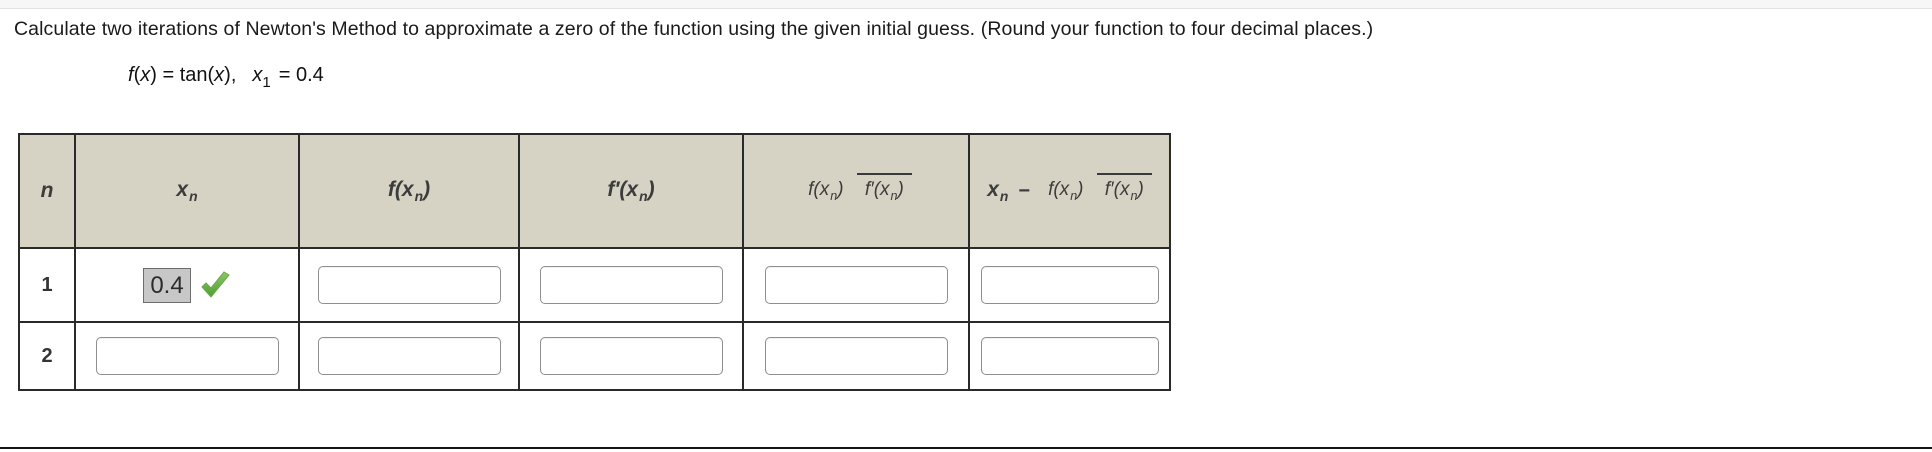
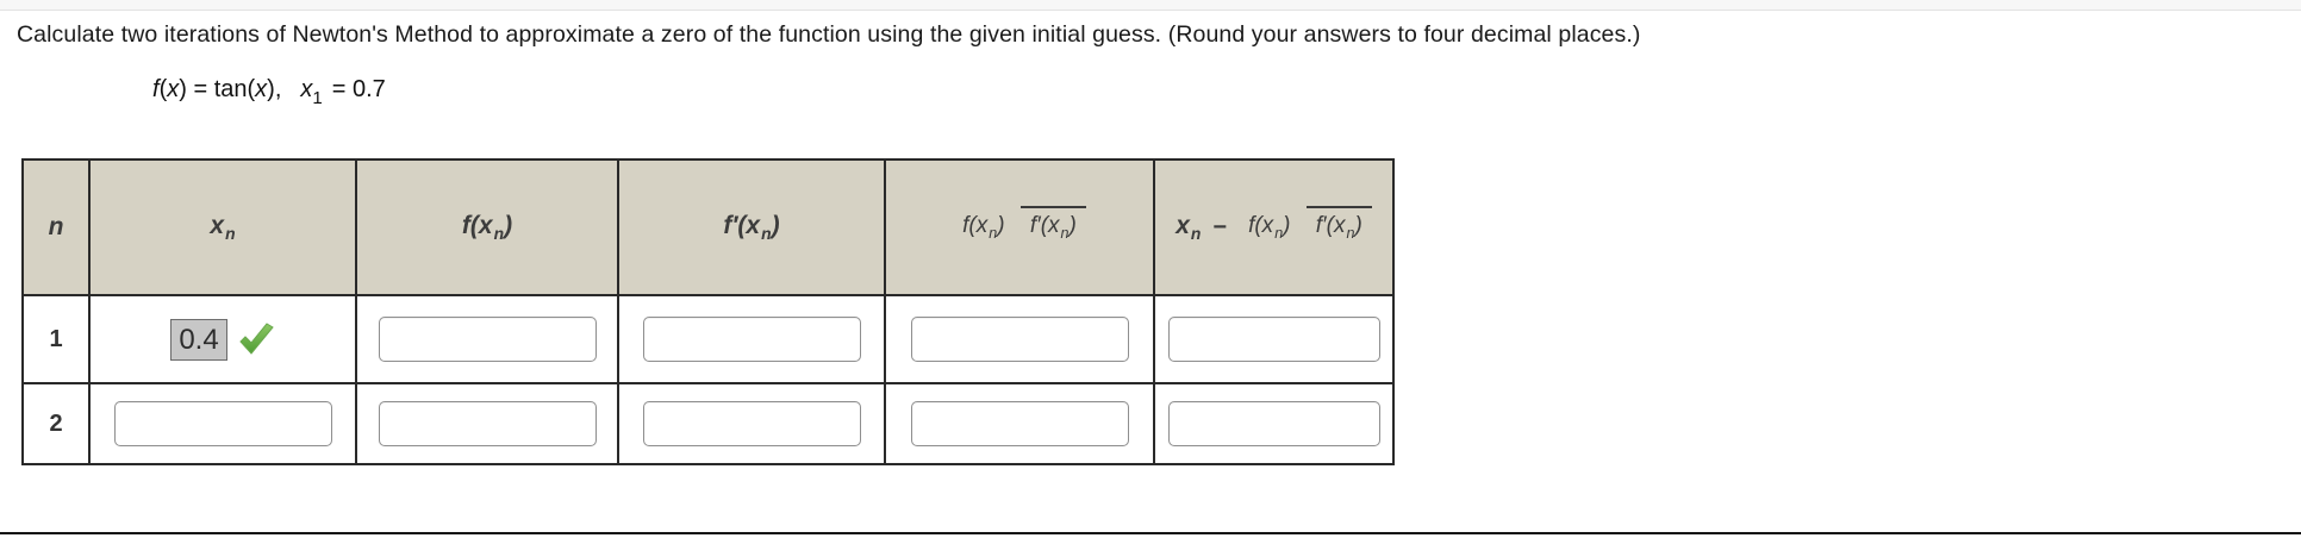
- Calculate two iterations of Newton's Method to approximate a zero of the function using the given initial guess. (Round your function to four decimal places.)
+ Calculate two iterations of Newton's Method to approximate a zero of the function using the given initial guess. (Round your answers to four decimal places.)
- f(x) = tan(x), x1 = 0.4
+ f(x) = tan(x), x1 = 0.7
  n	xn	f(xn)	f′(xn)	f(xn) f′(xn)	xn − f(xn) f′(xn)
  1	0.4
  2
